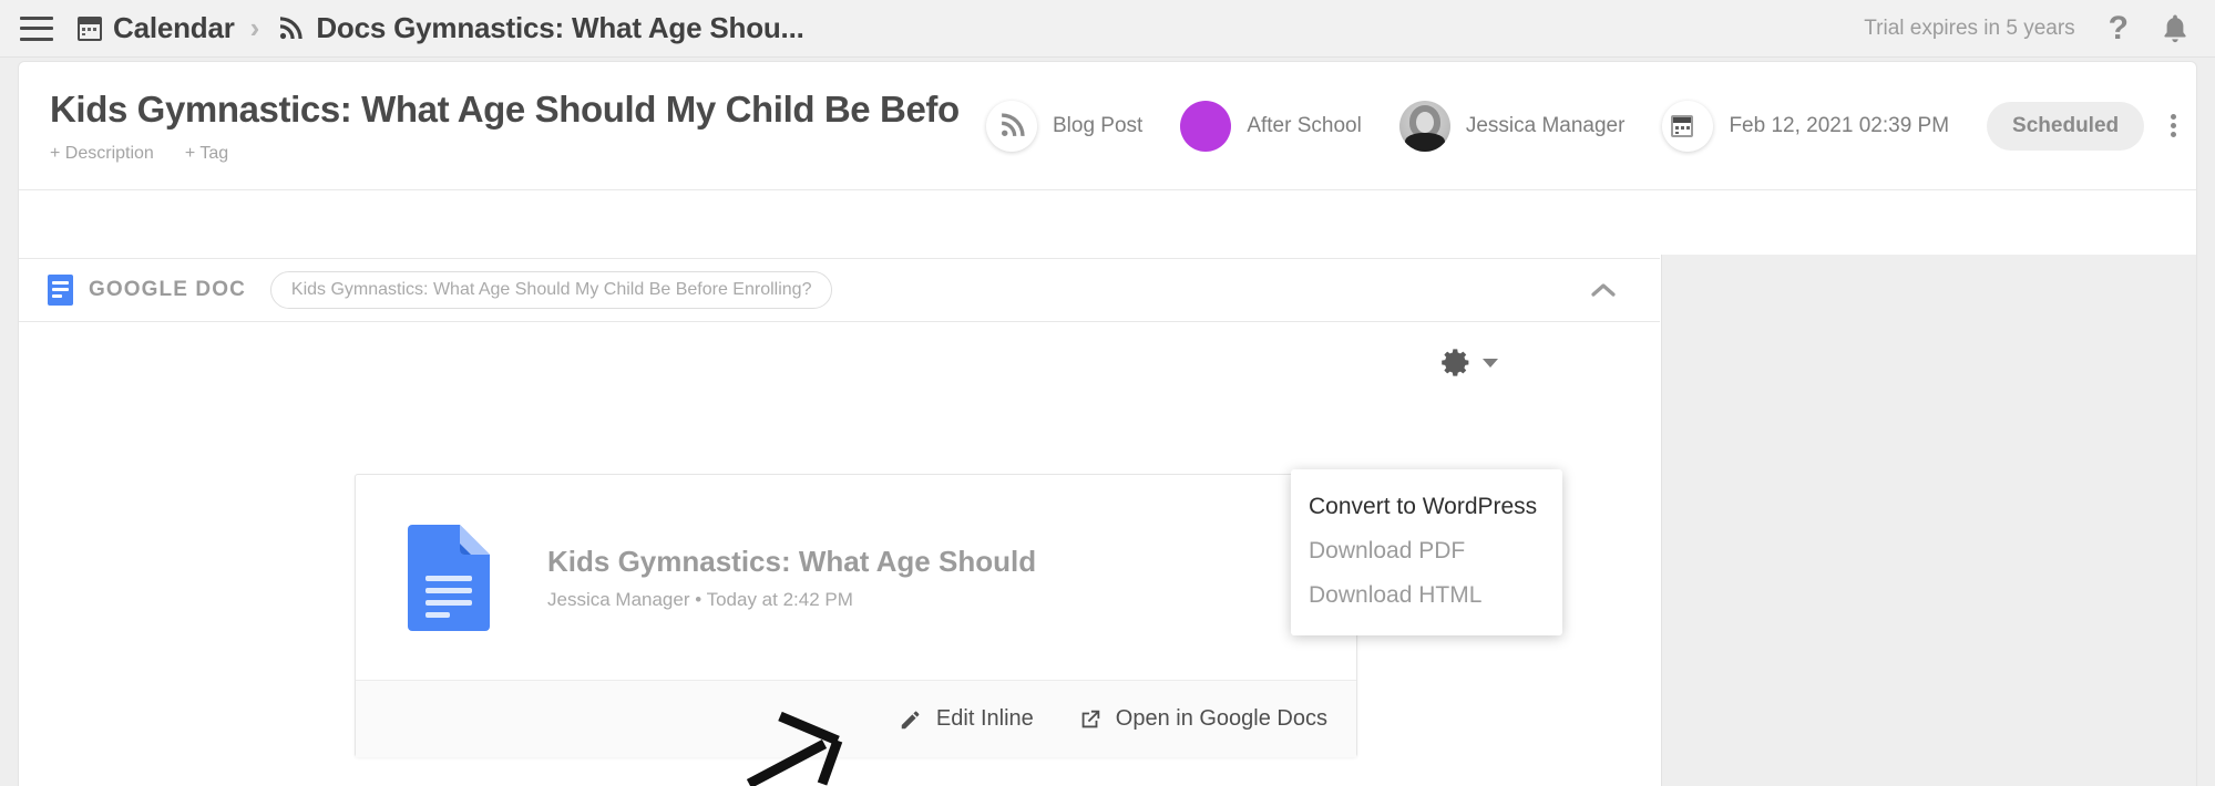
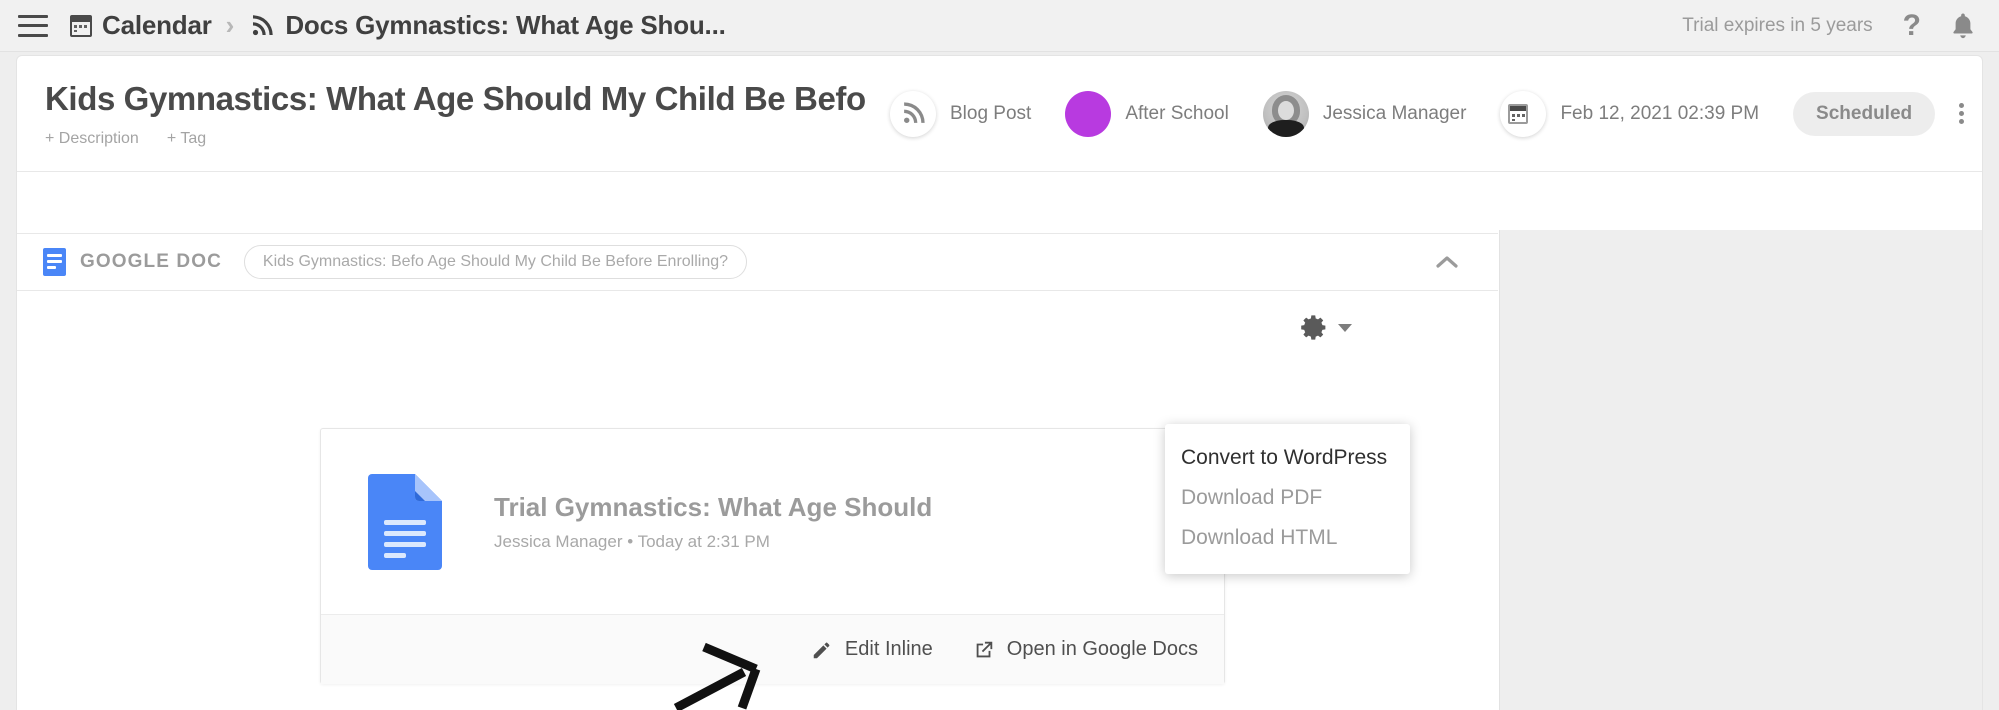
  Calendar
  ›
  Docs Gymnastics: What Age Shou...
  Trial expires in 5 years
  ?
  Kids Gymnastics: What Age Should My Child Be Befo
  + Description
  + Tag
  Blog Post
  After School
  Jessica Manager
  Feb 12, 2021 02:39 PM
  Scheduled
  GOOGLE DOC
- Kids Gymnastics: What Age Should My Child Be Before Enrolling?
+ Kids Gymnastics: Befo Age Should My Child Be Before Enrolling?
- Kids Gymnastics: What Age Should
+ Trial Gymnastics: What Age Should
- Jessica Manager • Today at 2:42 PM
+ Jessica Manager • Today at 2:31 PM
  Edit Inline
  Open in Google Docs
  Convert to WordPress
  Download PDF
  Download HTML
